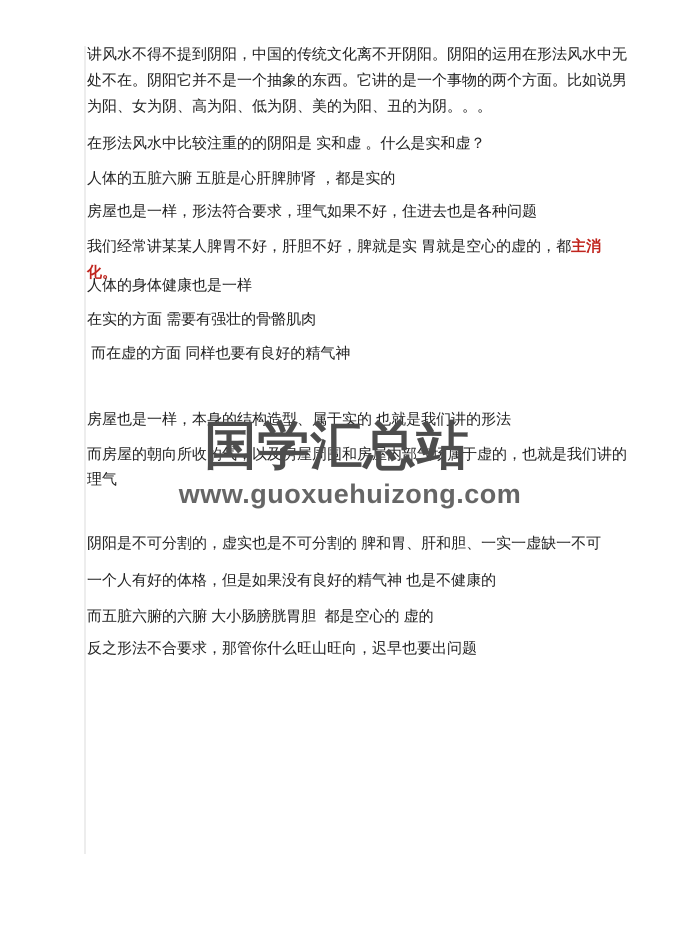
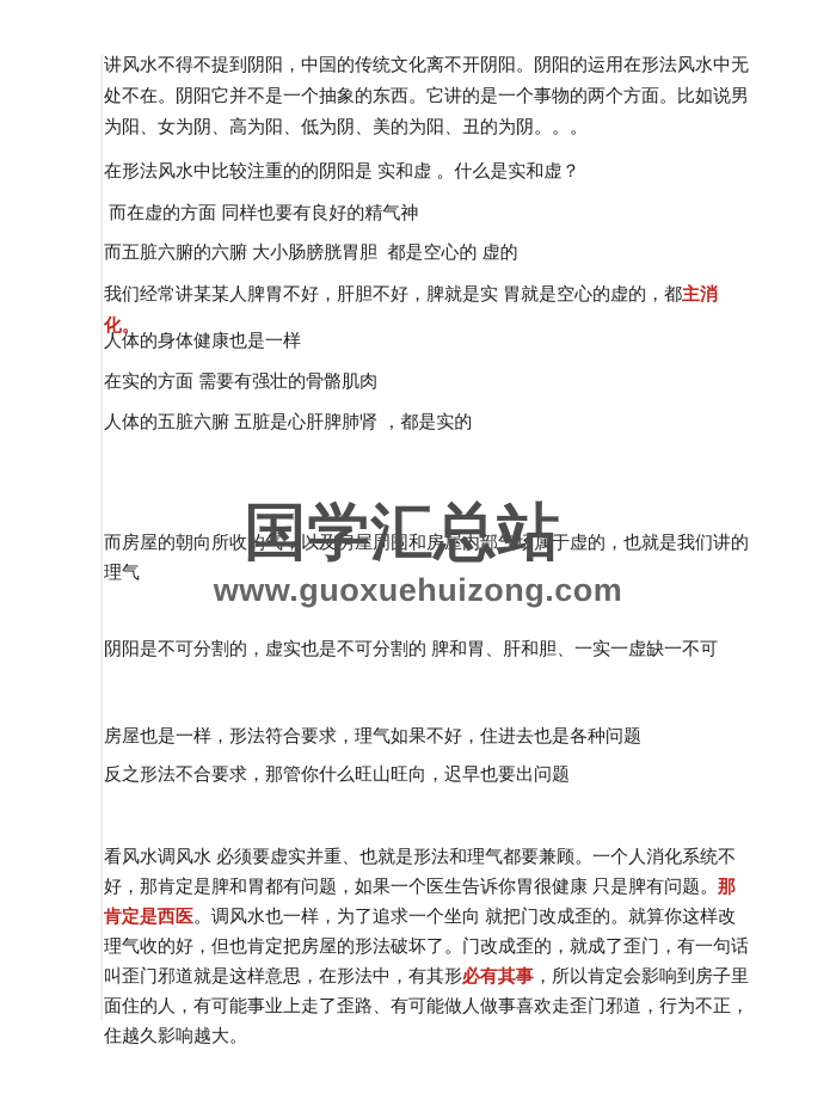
  讲风水不得不提到阴阳，中国的传统文化离不开阴阳。阴阳的运用在形法风水中无处不在。阴阳它并不是一个抽象的东西。它讲的是一个事物的两个方面。比如说男为阳、女为阴、高为阳、低为阴、美的为阳、丑的为阴。。。
  在形法风水中比较注重的的阴阳是 实和虚 。什么是实和虚？
- 人体的五脏六腑 五脏是心肝脾肺肾 ，都是实的
+ 而在虚的方面 同样也要有良好的精气神
- 房屋也是一样，形法符合要求，理气如果不好，住进去也是各种问题
+ 而五脏六腑的六腑 大小肠膀胱胃胆 都是空心的 虚的
  我们经常讲某某人脾胃不好，肝胆不好，脾就是实 胃就是空心的虚的，都主消化。
  人体的身体健康也是一样
  在实的方面 需要有强壮的骨骼肌肉
- 而在虚的方面 同样也要有良好的精气神
+ 人体的五脏六腑 五脏是心肝脾肺肾 ，都是实的
- 房屋也是一样，本身的结构造型、属于实的 也就是我们讲的形法
  而房屋的朝向所收的气，以及房屋周围和房屋内部气场属于虚的，也就是我们讲的理气
  阴阳是不可分割的，虚实也是不可分割的 脾和胃、肝和胆、一实一虚缺一不可
- 一个人有好的体格，但是如果没有良好的精气神 也是不健康的
- 而五脏六腑的六腑 大小肠膀胱胃胆 都是空心的 虚的
+ 房屋也是一样，形法符合要求，理气如果不好，住进去也是各种问题
  反之形法不合要求，那管你什么旺山旺向，迟早也要出问题
+ 看风水调风水 必须要虚实并重、也就是形法和理气都要兼顾。一个人消化系统不好，那肯定是脾和胃都有问题，如果一个医生告诉你胃很健康 只是脾有问题。那肯定是西医。调风水也一样，为了追求一个坐向 就把门改成歪的。就算你这样改理气收的好，但也肯定把房屋的形法破坏了。门改成歪的，就成了歪门，有一句话叫歪门邪道就是这样意思，在形法中，有其形必有其事，所以肯定会影响到房子里面住的人，有可能事业上走了歪路、有可能做人做事喜欢走歪门邪道，行为不正，住越久影响越大。
  国学汇总站
  www.guoxuehuizong.com
